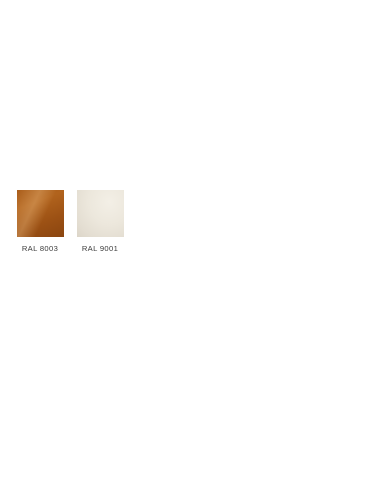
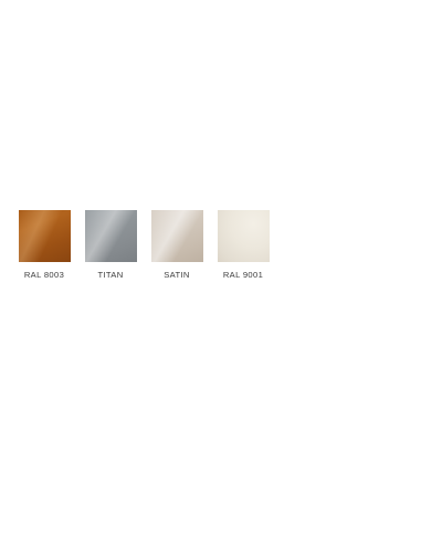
  RAL 8003
+ TITAN
+ SATIN
  RAL 9001
